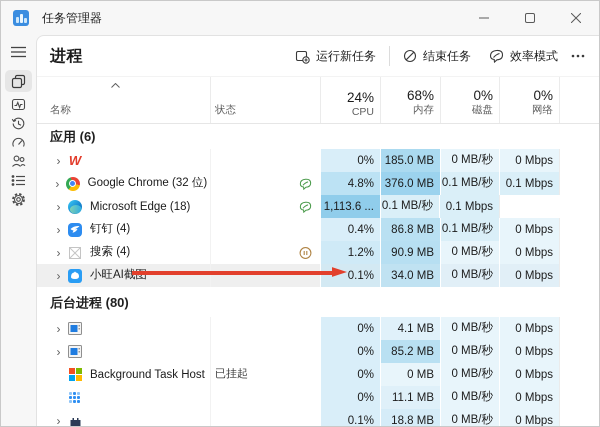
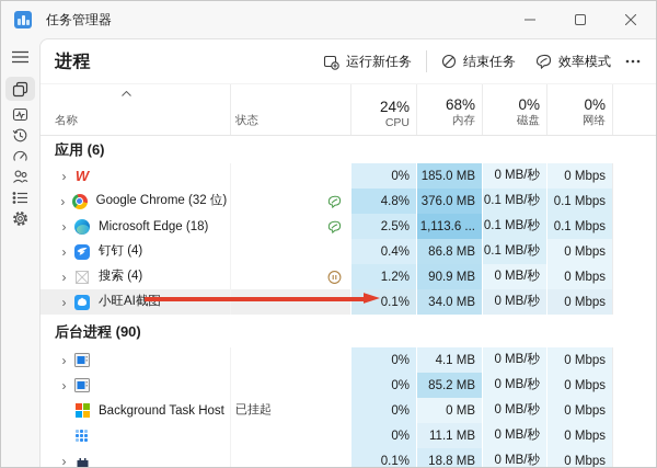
  任务管理器
  进程
  运行新任务
  结束任务
  效率模式
  名称
  状态
  24%
  CPU
  68%
  内存
  0%
  磁盘
  0%
  网络
  应用 (6)
  ›
  W
  0%
  185.0 MB
  0 MB/秒
  0 Mbps
  ›
  Google Chrome (32 位)
  4.8%
  376.0 MB
  0.1 MB/秒
  0.1 Mbps
  ›
  Microsoft Edge (18)
+ 2.5%
  1,113.6 ...
  0.1 MB/秒
  0.1 Mbps
  ›
  钉钉 (4)
  0.4%
  86.8 MB
  0.1 MB/秒
  0 Mbps
  ›
  搜索 (4)
  1.2%
  90.9 MB
  0 MB/秒
  0 Mbps
  ›
  小旺AI截图
  0.1%
  34.0 MB
  0 MB/秒
  0 Mbps
- 后台进程 (80)
+ 后台进程 (90)
  ›
  0%
  4.1 MB
  0 MB/秒
  0 Mbps
  ›
  0%
  85.2 MB
  0 MB/秒
  0 Mbps
  Background Task Host
  已挂起
  0%
  0 MB
  0 MB/秒
  0 Mbps
  0%
  11.1 MB
  0 MB/秒
  0 Mbps
  ›
  0.1%
  18.8 MB
  0 MB/秒
  0 Mbps
